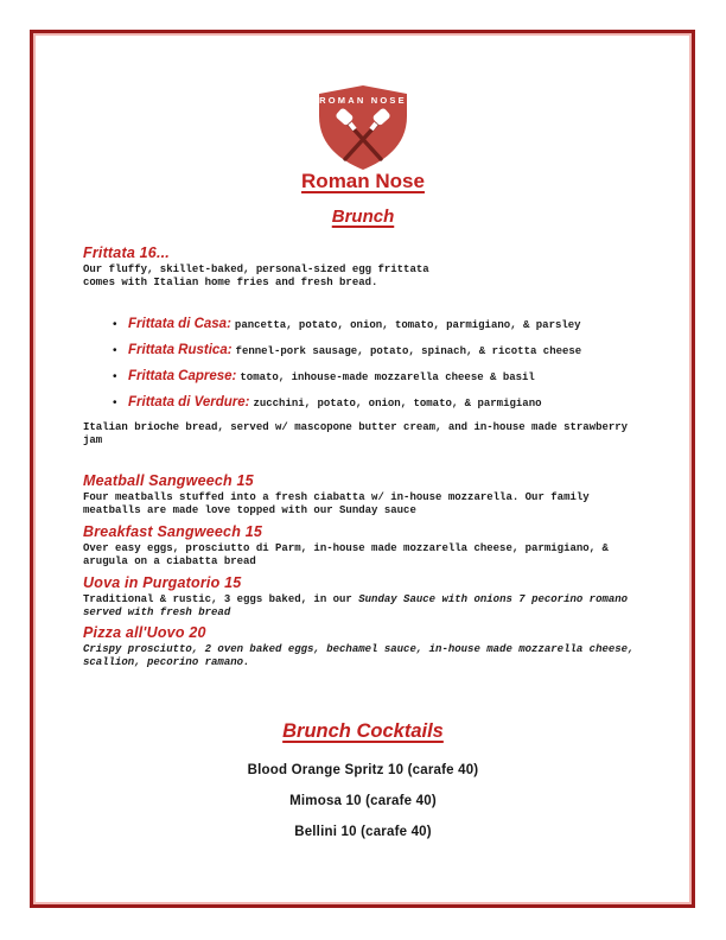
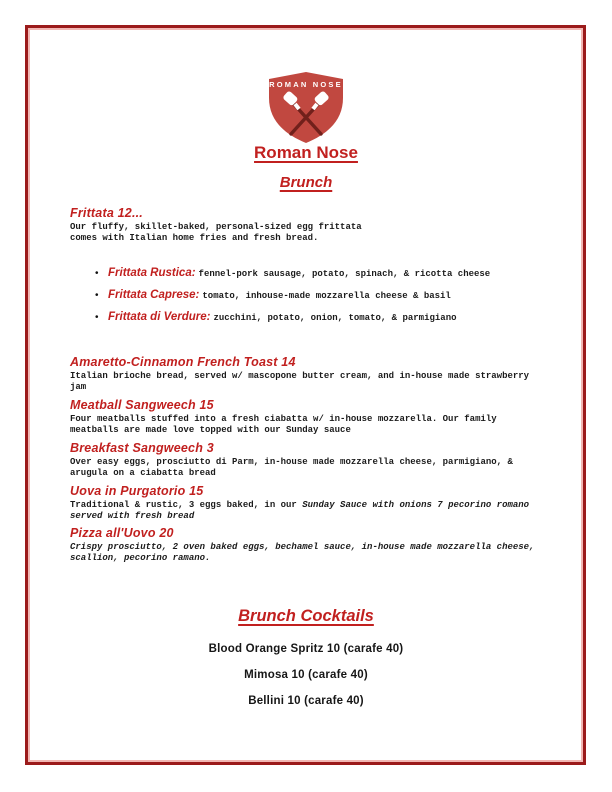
  ROMAN NOSE
  Roman Nose
  Brunch
- Frittata 16...
+ Frittata 12...
  Our fluffy, skillet-baked, personal-sized egg frittata
  comes with Italian home fries and fresh bread.
- • Frittata di Casa: pancetta, potato, onion, tomato, parmigiano, & parsley
  • Frittata Rustica: fennel-pork sausage, potato, spinach, & ricotta cheese
  • Frittata Caprese: tomato, inhouse-made mozzarella cheese & basil
  • Frittata di Verdure: zucchini, potato, onion, tomato, & parmigiano
+ Amaretto-Cinnamon French Toast 14
  Italian brioche bread, served w/ mascopone butter cream, and in-house made strawberry
  jam
  Meatball Sangweech 15
  Four meatballs stuffed into a fresh ciabatta w/ in-house mozzarella. Our family
  meatballs are made love topped with our Sunday sauce
- Breakfast Sangweech 15
+ Breakfast Sangweech 3
  Over easy eggs, prosciutto di Parm, in-house made mozzarella cheese, parmigiano, &
  arugula on a ciabatta bread
  Uova in Purgatorio 15
  Traditional & rustic, 3 eggs baked, in our Sunday Sauce with onions 7 pecorino romano
  served with fresh bread
  Pizza all'Uovo 20
  Crispy prosciutto, 2 oven baked eggs, bechamel sauce, in-house made mozzarella cheese,
  scallion, pecorino ramano.
  Brunch Cocktails
  Blood Orange Spritz 10 (carafe 40)
  Mimosa 10 (carafe 40)
  Bellini 10 (carafe 40)
